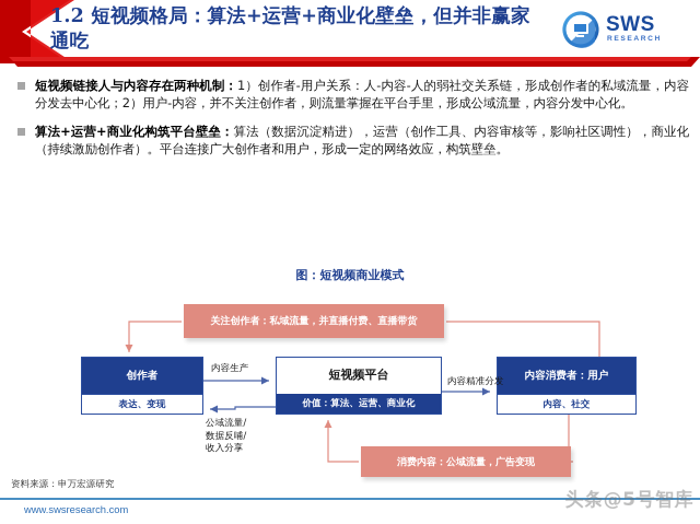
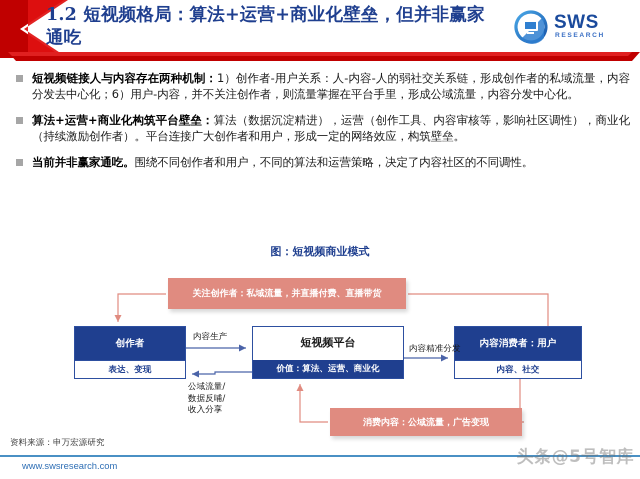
  1.2 短视频格局：算法+运营+商业化壁垒，但并非赢家
  通吃
  SWS
- 短视频链接人与内容存在两种机制：1）创作者-用户关系：人-内容-人的弱社交关系链，形成创作者的私域流量，内容分发去中心化；2）用户-内容，并不关注创作者，则流量掌握在平台手里，形成公域流量，内容分发中心化。
+ 短视频链接人与内容存在两种机制：1）创作者-用户关系：人-内容-人的弱社交关系链，形成创作者的私域流量，内容分发去中心化；6）用户-内容，并不关注创作者，则流量掌握在平台手里，形成公域流量，内容分发中心化。
  算法+运营+商业化构筑平台壁垒：算法（数据沉淀精进），运营（创作工具、内容审核等，影响社区调性），商业化（持续激励创作者）。平台连接广大创作者和用户，形成一定的网络效应，构筑壁垒。
+ 当前并非赢家通吃。围绕不同创作者和用户，不同的算法和运营策略，决定了内容社区的不同调性。
  图：短视频商业模式
  创作者
  表达、变现
  短视频平台
  价值：算法、运营、商业化
  内容消费者：用户
  内容、社交
  内容生产
  内容精准分发
  公域流量/
  数据反哺/
  收入分享
  关注创作者：私域流量，并直播付费、直播带货
  消费内容：公域流量，广告变现
  资料来源：申万宏源研究
  www.swsresearch.com
  头条@5号智库
